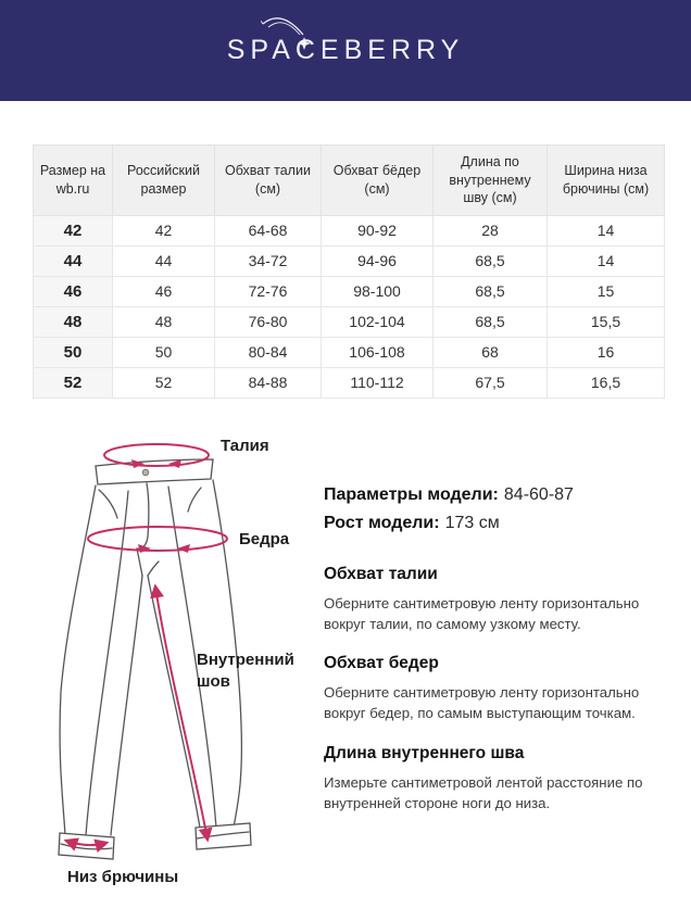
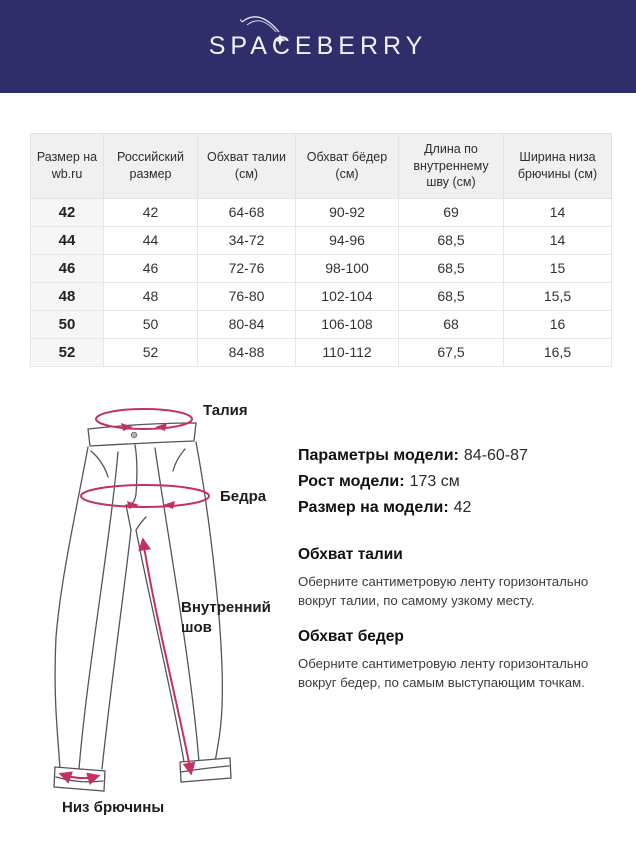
  SPACEBERRY
  Размер на wb.ru	Российский размер	Обхват талии (см)	Обхват бёдер (см)	Длина по внутреннему шву (см)	Ширина низа брючины (см)
- 42	42	64-68	90-92	28	14
+ 42	42	64-68	90-92	69	14
  44	44	34-72	94-96	68,5	14
  46	46	72-76	98-100	68,5	15
  48	48	76-80	102-104	68,5	15,5
  50	50	80-84	106-108	68	16
  52	52	84-88	110-112	67,5	16,5
  Талия
  Бедра
  Внутренний шов
  Низ брючины
  Параметры модели: 84-60-87
  Рост модели: 173 см
+ Размер на модели: 42
  Обхват талии
  Оберните сантиметровую ленту горизонтально вокруг талии, по самому узкому месту.
  Обхват бедер
  Оберните сантиметровую ленту горизонтально вокруг бедер, по самым выступающим точкам.
- Длина внутреннего шва
- Измерьте сантиметровой лентой расстояние по внутренней стороне ноги до низа.
